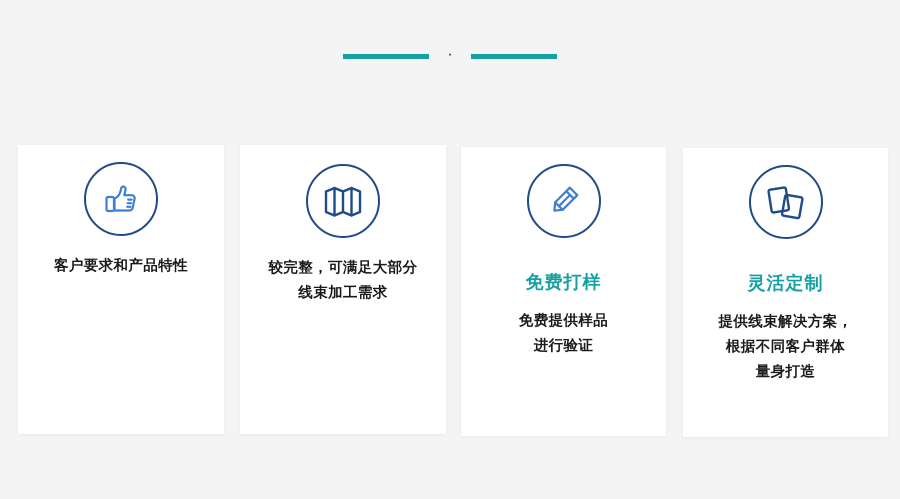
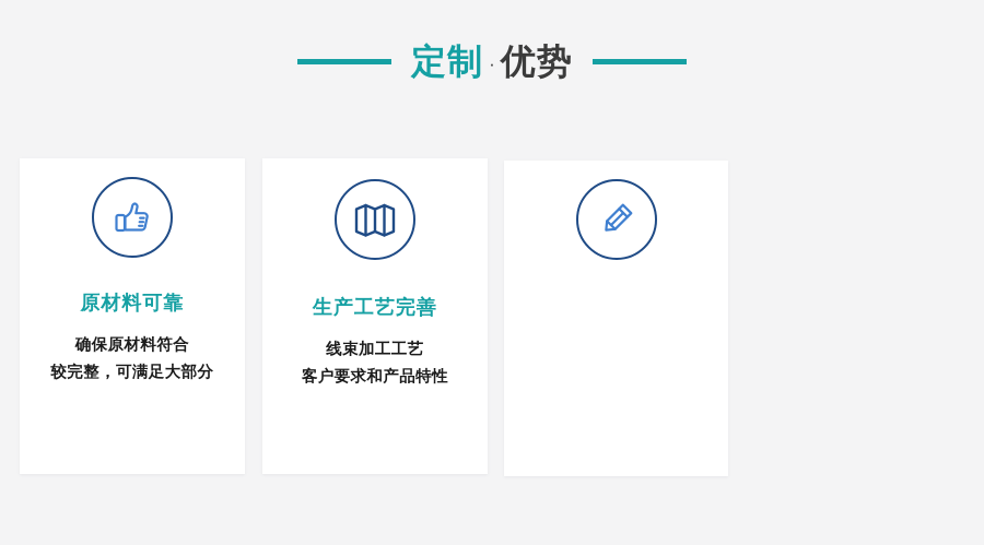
+ 定制
  ·
+ 优势
+ 原材料可靠
+ 确保原材料符合
- 客户要求和产品特性
+ 较完整，可满足大部分
+ 生产工艺完善
+ 线束加工工艺
- 较完整，可满足大部分
+ 客户要求和产品特性
- 线束加工需求
- 免费打样
- 免费提供样品
- 进行验证
- 灵活定制
- 提供线束解决方案，
- 根据不同客户群体
- 量身打造
